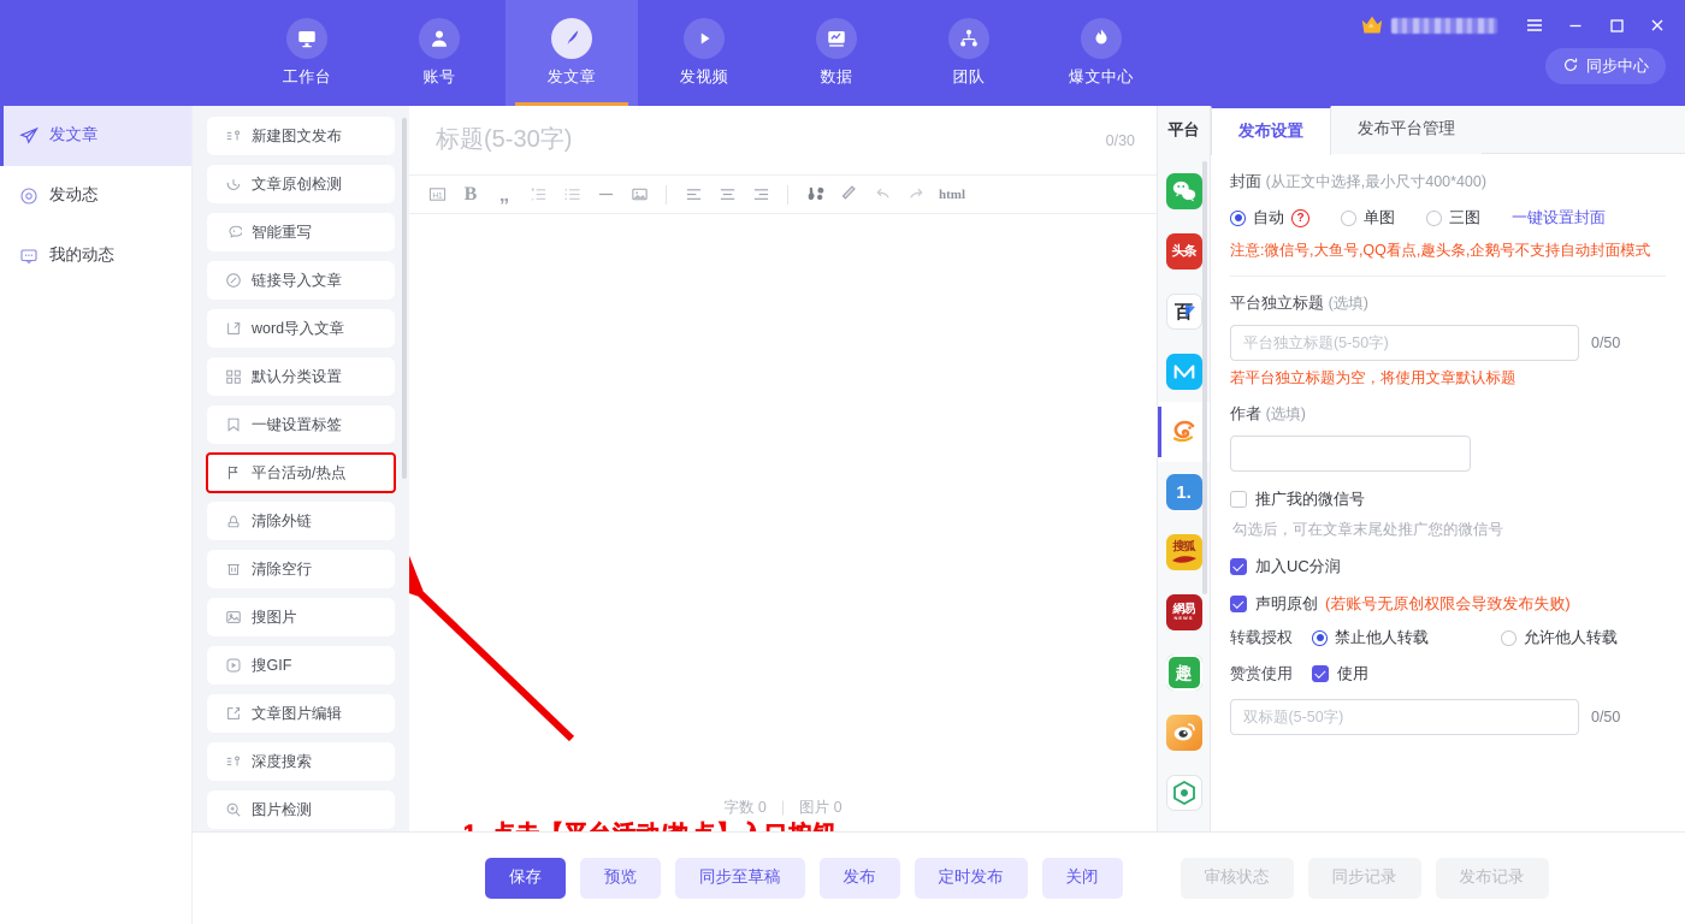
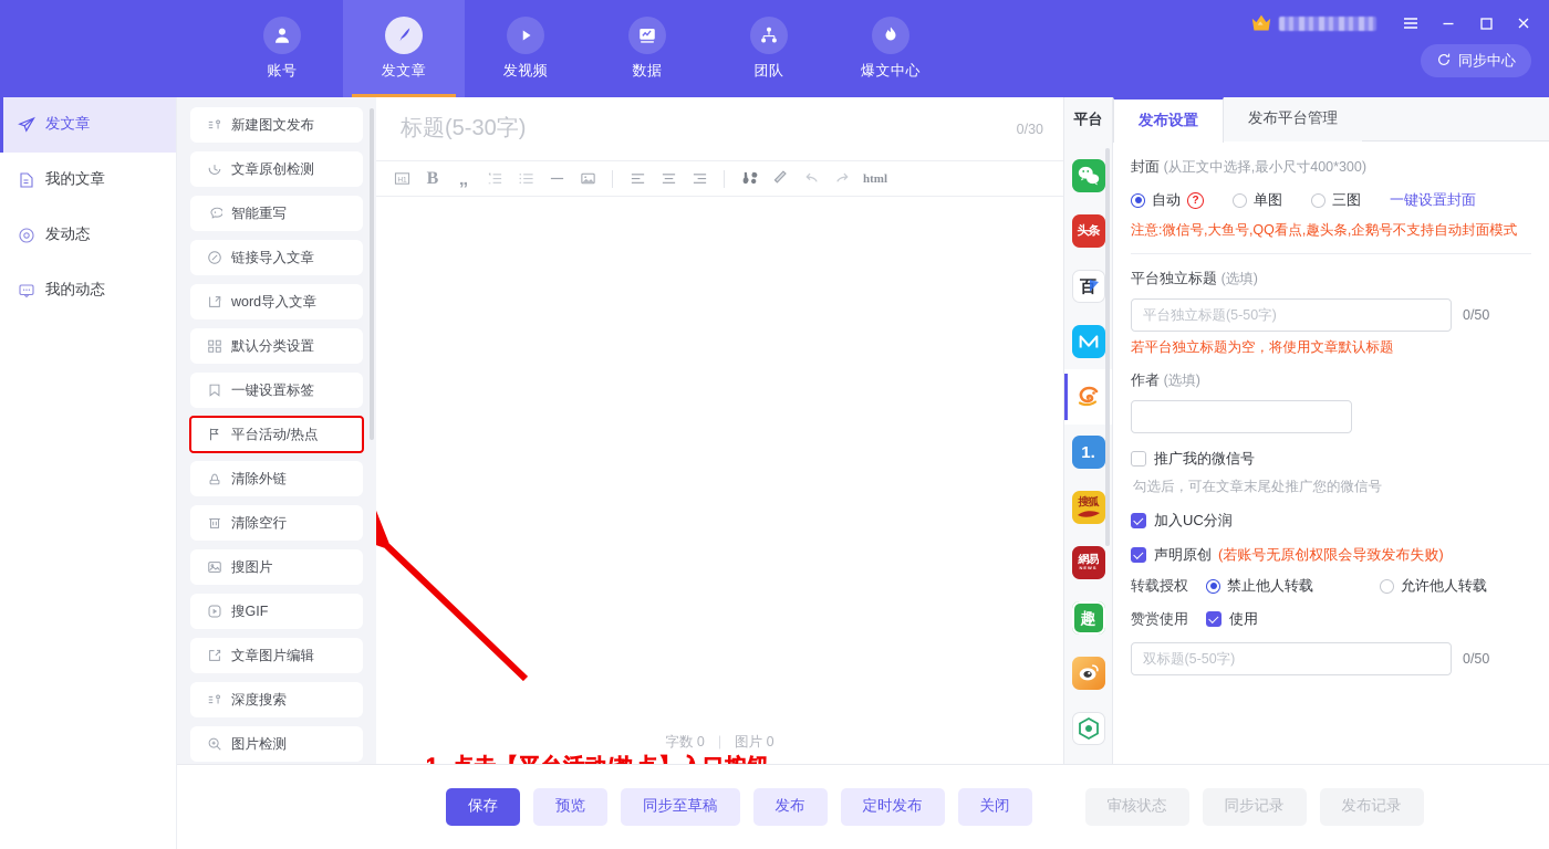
- 工作台
  账号
  发文章
  发视频
  数据
  团队
  爆文中心
  同步中心
  发文章
+ 我的文章
  发动态
  我的动态
  新建图文发布
  文章原创检测
  智能重写
  链接导入文章
  word导入文章
  默认分类设置
  一键设置标签
  平台活动/热点
  清除外链
  清除空行
  搜图片
  搜GIF
  文章图片编辑
  深度搜索
  图片检测
  标题(5-30字)
  0/30
  B
  „
  html
  字数 0
  |
  图片 0
  平台
  头条
  百
  1.
  搜狐
  網易
  趣
  发布设置
  发布平台管理
- 封面 (从正文中选择,最小尺寸400*400)
+ 封面 (从正文中选择,最小尺寸400*300)
  自动
  ?
  单图
  三图
  一键设置封面
  注意:微信号,大鱼号,QQ看点,趣头条,企鹅号不支持自动封面模式
  平台独立标题 (选填)
  平台独立标题(5-50字)
  0/50
  若平台独立标题为空，将使用文章默认标题
  作者 (选填)
  推广我的微信号
  勾选后，可在文章末尾处推广您的微信号
  加入UC分润
  声明原创
  (若账号无原创权限会导致发布失败)
  转载授权
  禁止他人转载
  允许他人转载
  赞赏使用
  使用
  双标题(5-50字)
  0/50
  保存
  预览
  同步至草稿
  发布
  定时发布
  关闭
  审核状态
  同步记录
  发布记录
